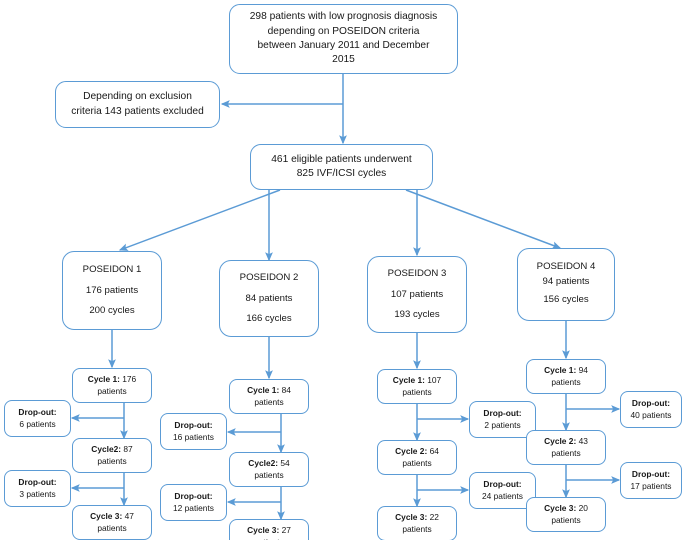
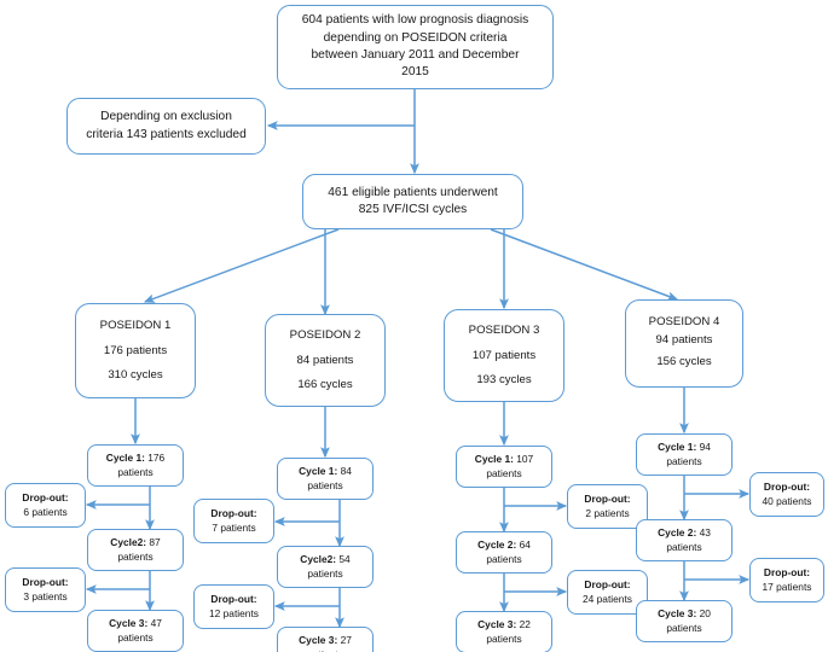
- 298 patients with low prognosis diagnosis
+ 604 patients with low prognosis diagnosis
  depending on POSEIDON criteria
  between January 2011 and December
  2015
  Depending on exclusion
  criteria 143 patients excluded
  461 eligible patients underwent
  825 IVF/ICSI cycles
  POSEIDON 1
  176 patients
- 200 cycles
+ 310 cycles
  Cycle 1: 176
  patients
  Drop-out:
  6 patients
  Cycle2: 87
  patients
  Drop-out:
  3 patients
  Cycle 3: 47
  patients
  POSEIDON 2
  84 patients
  166 cycles
  Cycle 1: 84
  patients
  Drop-out:
- 16 patients
+ 7 patients
  Cycle2: 54
  patients
  Drop-out:
  12 patients
  Cycle 3: 27
  POSEIDON 3
  107 patients
  193 cycles
  Cycle 1: 107
  patients
  Drop-out:
  2 patients
  Cycle 2: 64
  patients
  Drop-out:
  24 patients
  Cycle 3: 22
  patients
  POSEIDON 4
  94 patients
  156 cycles
  Cycle 1: 94
  patients
  Drop-out:
  40 patients
  Cycle 2: 43
  patients
  Drop-out:
  17 patients
  Cycle 3: 20
  patients
